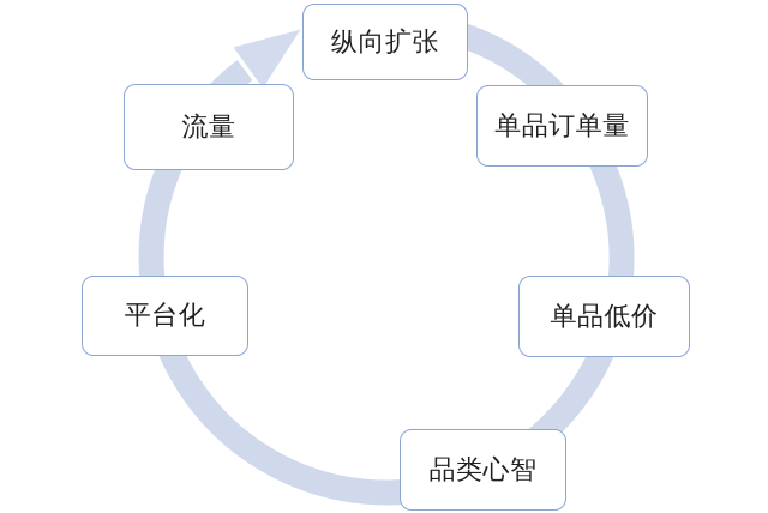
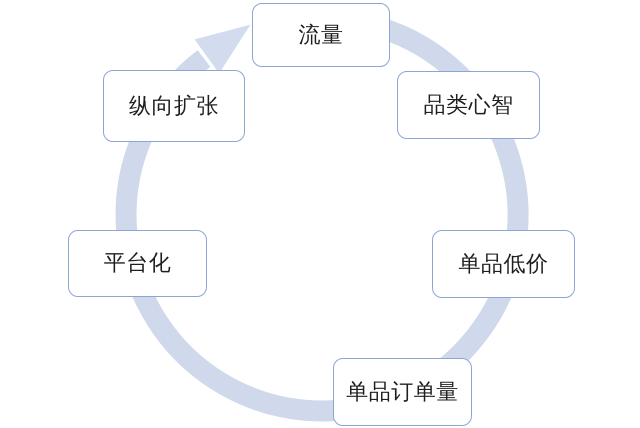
- 纵向扩张
+ 流量
- 单品订单量
+ 品类心智
  单品低价
- 品类心智
+ 单品订单量
  平台化
- 流量
+ 纵向扩张
